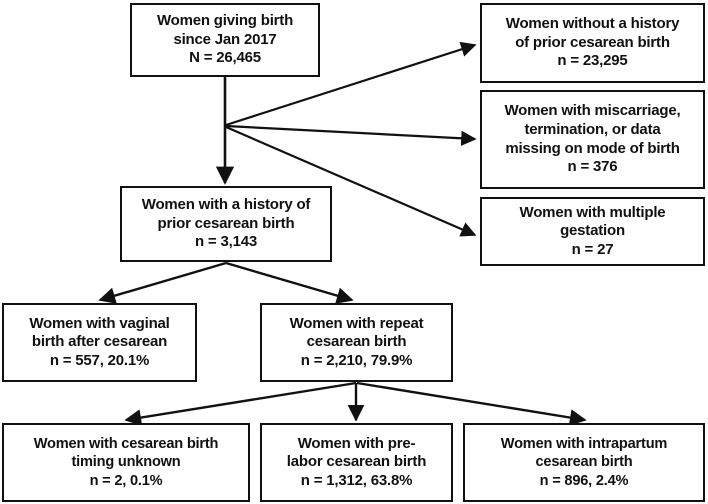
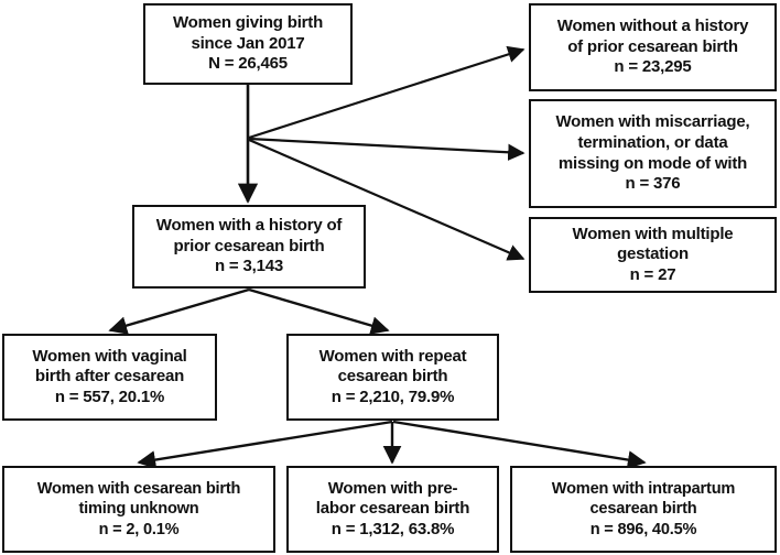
  Women giving birth
  since Jan 2017
  N = 26,465
  Women without a history
  of prior cesarean birth
  n = 23,295
  Women with miscarriage,
  termination, or data
- missing on mode of birth
+ missing on mode of with
  n = 376
  Women with multiple
  gestation
  n = 27
  Women with a history of
  prior cesarean birth
  n = 3,143
  Women with vaginal
  birth after cesarean
  n = 557, 20.1%
  Women with repeat
  cesarean birth
  n = 2,210, 79.9%
  Women with cesarean birth
  timing unknown
  n = 2, 0.1%
  Women with pre-
  labor cesarean birth
  n = 1,312, 63.8%
  Women with intrapartum
  cesarean birth
- n = 896, 2.4%
+ n = 896, 40.5%
